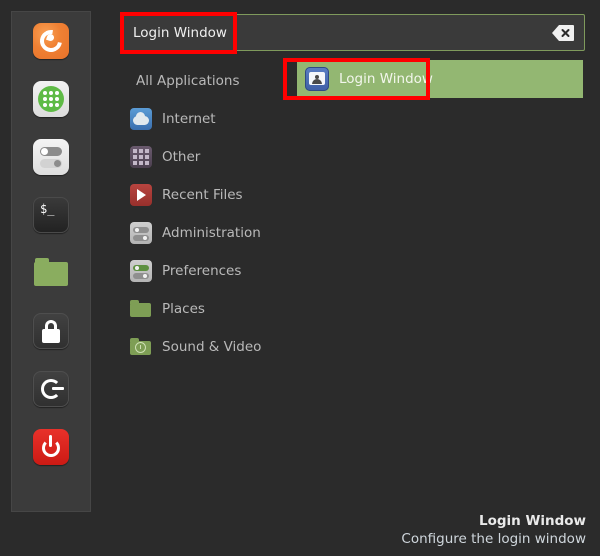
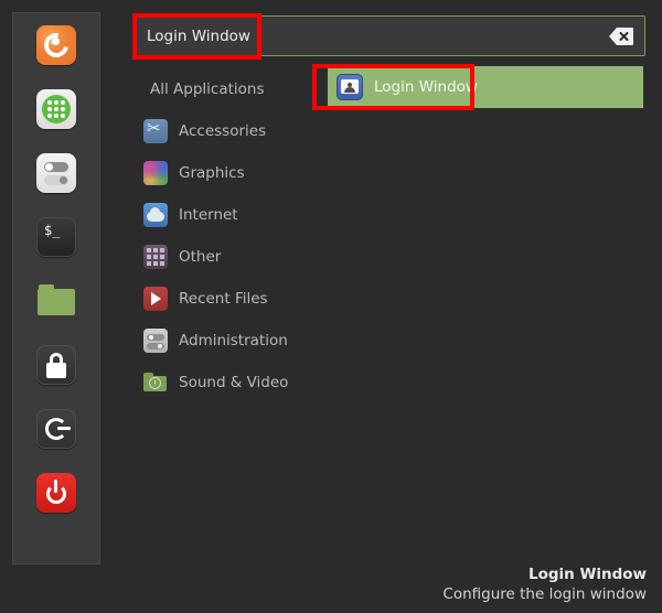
  Login Window
  All Applications
+ Accessories
+ Graphics
  Internet
  Other
  Recent Files
  Administration
- Preferences
- Places
  Sound & Video
  Login Window
  Login Window
  Configure the login window
